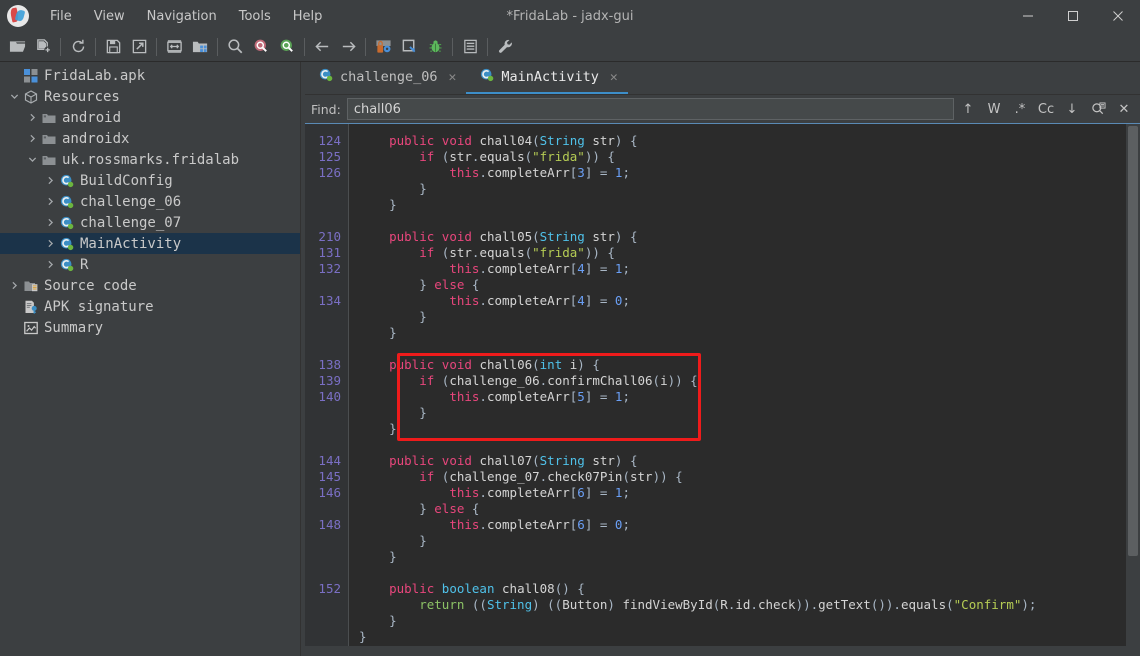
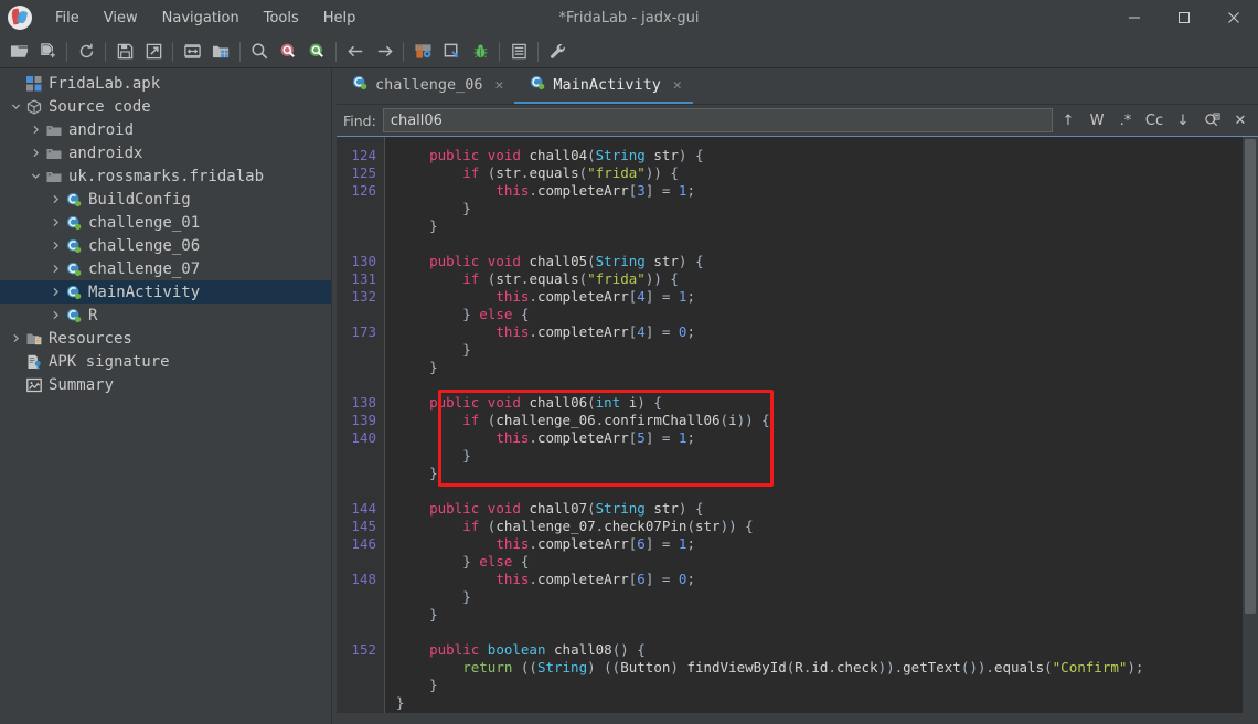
  File
  View
  Navigation
  Tools
  Help
  *FridaLab - jadx-gui
  FridaLab.apk
- Resources
+ Source code
  android
  androidx
  uk.rossmarks.fridalab
  BuildConfig
+ challenge_01
  challenge_06
  challenge_07
  MainActivity
  R
- Source code
+ Resources
  APK signature
  Summary
  challenge_06
  ✕
  MainActivity
  ✕
  Find:
  chall06
  ↑
  W
  .*
  Cc
  ↓
  ✕
  124
  125
  126
- 210
+ 130
  131
  132
- 134
+ 173
  138
  139
  140
  144
  145
  146
  148
  152
  public void chall04(String str) {
  if (str.equals("frida")) {
  this.completeArr[3] = 1;
  }
  }
  public void chall05(String str) {
  if (str.equals("frida")) {
  this.completeArr[4] = 1;
  } else {
  this.completeArr[4] = 0;
  }
  }
  public void chall06(int i) {
  if (challenge_06.confirmChall06(i)) {
  this.completeArr[5] = 1;
  }
  }
  public void chall07(String str) {
  if (challenge_07.check07Pin(str)) {
  this.completeArr[6] = 1;
  } else {
  this.completeArr[6] = 0;
  }
  }
  public boolean chall08() {
  return ((String) ((Button) findViewById(R.id.check)).getText()).equals("Confirm");
  }
  }
